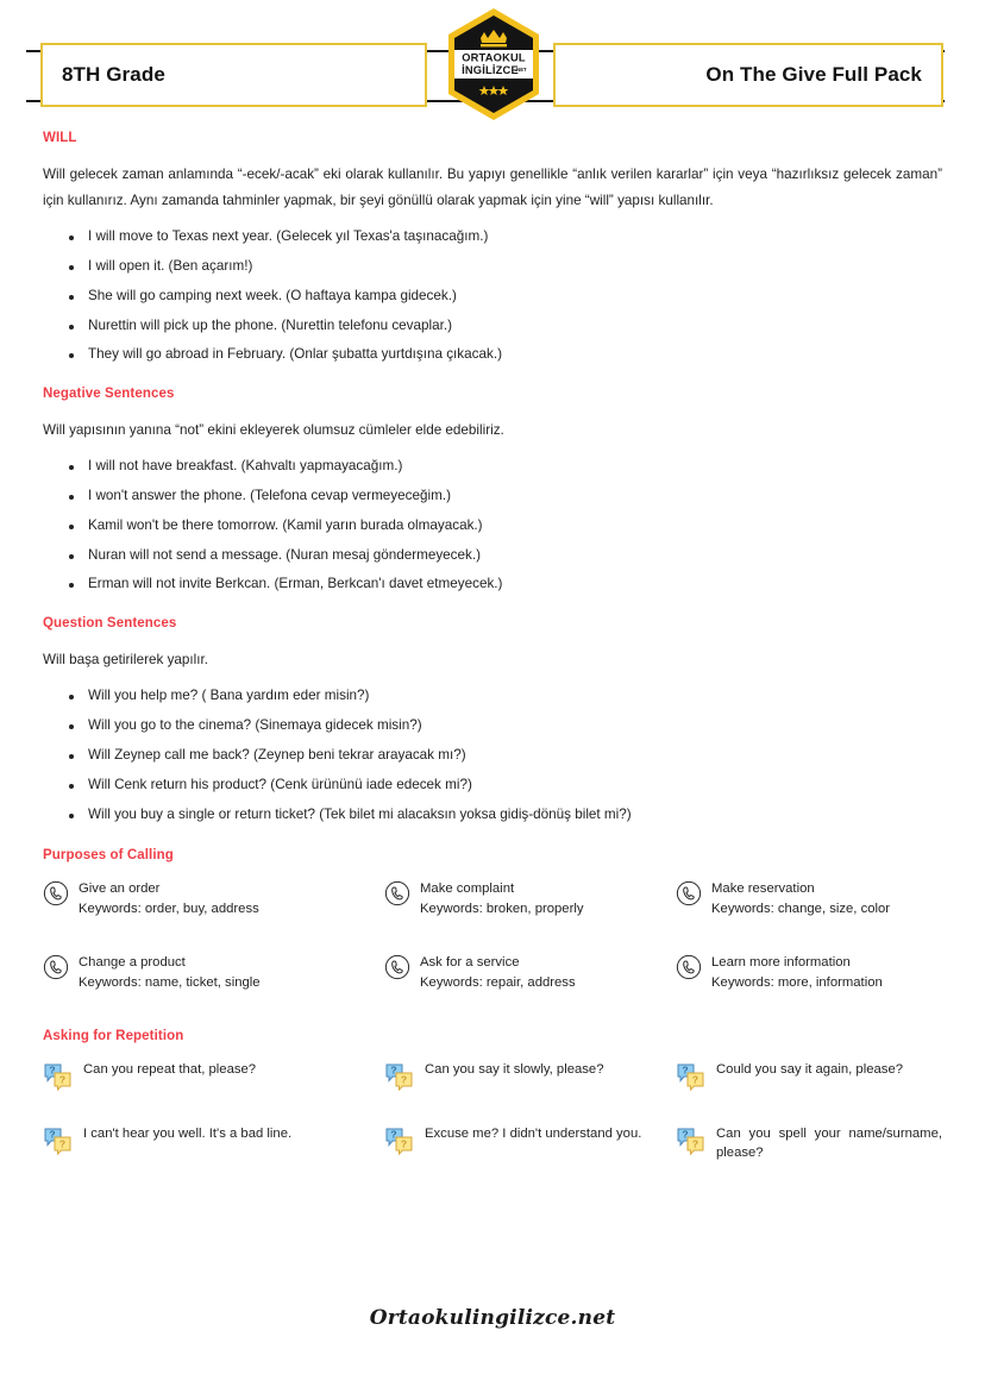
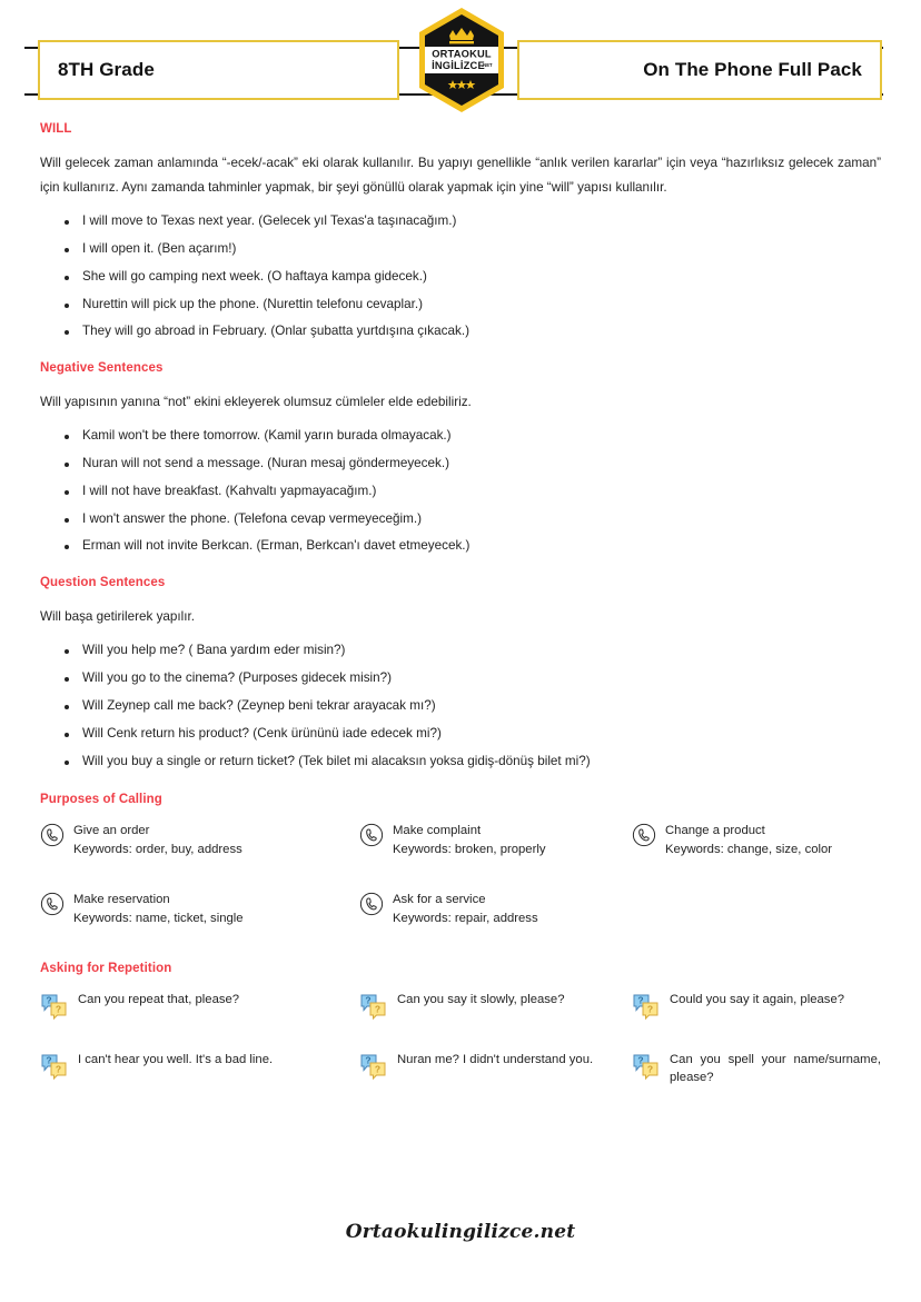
  8TH Grade
- On The Give Full Pack
+ On The Phone Full Pack
  ORTAOKUL
  İNGİLİZCE
  WILL
  Will gelecek zaman anlamında “-ecek/-acak” eki olarak kullanılır. Bu yapıyı genellikle “anlık verilen kararlar” için veya “hazırlıksız gelecek zaman” için kullanırız. Aynı zamanda tahminler yapmak, bir şeyi gönüllü olarak yapmak için yine “will” yapısı kullanılır.
  I will move to Texas next year. (Gelecek yıl Texas'a taşınacağım.)
  I will open it. (Ben açarım!)
  She will go camping next week. (O haftaya kampa gidecek.)
  Nurettin will pick up the phone. (Nurettin telefonu cevaplar.)
  They will go abroad in February. (Onlar şubatta yurtdışına çıkacak.)
  Negative Sentences
  Will yapısının yanına “not” ekini ekleyerek olumsuz cümleler elde edebiliriz.
- I will not have breakfast. (Kahvaltı yapmayacağım.)
+ Kamil won't be there tomorrow. (Kamil yarın burada olmayacak.)
- I won't answer the phone. (Telefona cevap vermeyeceğim.)
+ Nuran will not send a message. (Nuran mesaj göndermeyecek.)
- Kamil won't be there tomorrow. (Kamil yarın burada olmayacak.)
+ I will not have breakfast. (Kahvaltı yapmayacağım.)
- Nuran will not send a message. (Nuran mesaj göndermeyecek.)
+ I won't answer the phone. (Telefona cevap vermeyeceğim.)
  Erman will not invite Berkcan. (Erman, Berkcan'ı davet etmeyecek.)
  Question Sentences
  Will başa getirilerek yapılır.
  Will you help me? ( Bana yardım eder misin?)
- Will you go to the cinema? (Sinemaya gidecek misin?)
+ Will you go to the cinema? (Purposes gidecek misin?)
  Will Zeynep call me back? (Zeynep beni tekrar arayacak mı?)
  Will Cenk return his product? (Cenk ürününü iade edecek mi?)
  Will you buy a single or return ticket? (Tek bilet mi alacaksın yoksa gidiş-dönüş bilet mi?)
  Purposes of Calling
  Give an order
  Keywords: order, buy, address
  Make complaint
  Keywords: broken, properly
- Make reservation
+ Change a product
  Keywords: change, size, color
- Change a product
+ Make reservation
  Keywords: name, ticket, single
  Ask for a service
  Keywords: repair, address
- Learn more information
- Keywords: more, information
  Asking for Repetition
  ?
  ?
  Can you repeat that, please?
  ?
  ?
  Can you say it slowly, please?
  ?
  ?
  Could you say it again, please?
  ?
  ?
  I can't hear you well. It's a bad line.
  ?
  ?
- Excuse me? I didn't understand you.
+ Nuran me? I didn't understand you.
  ?
  ?
  Can you spell your name/surname, please?
  Ortaokulingilizce.net
